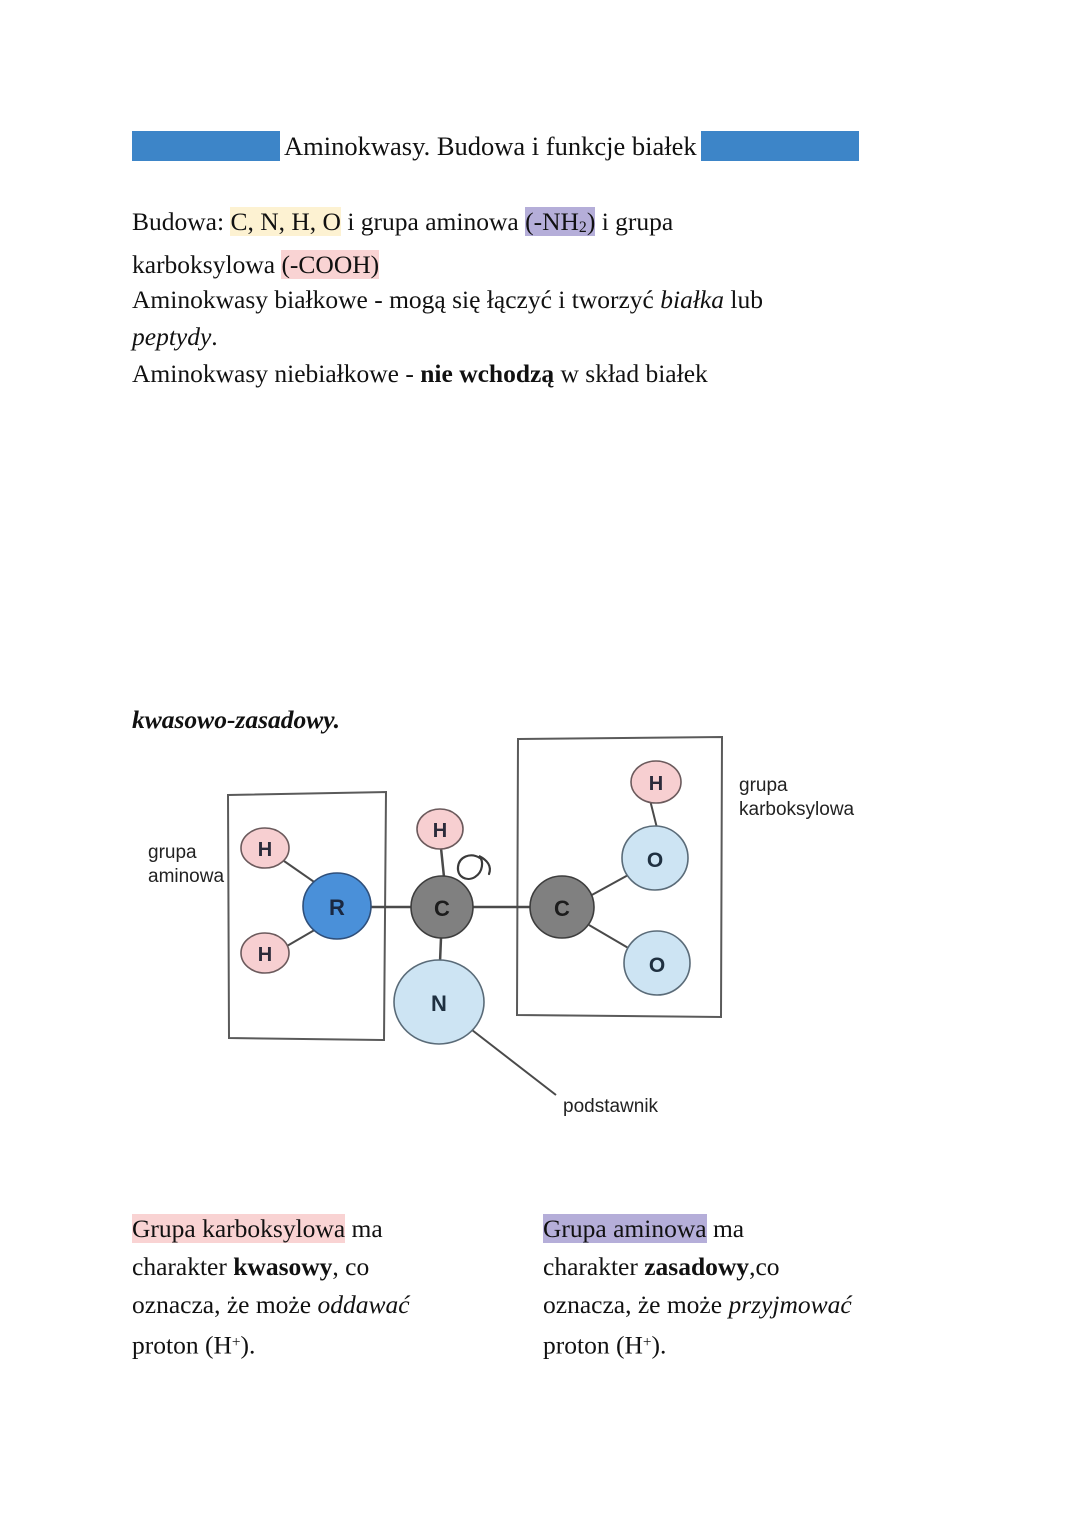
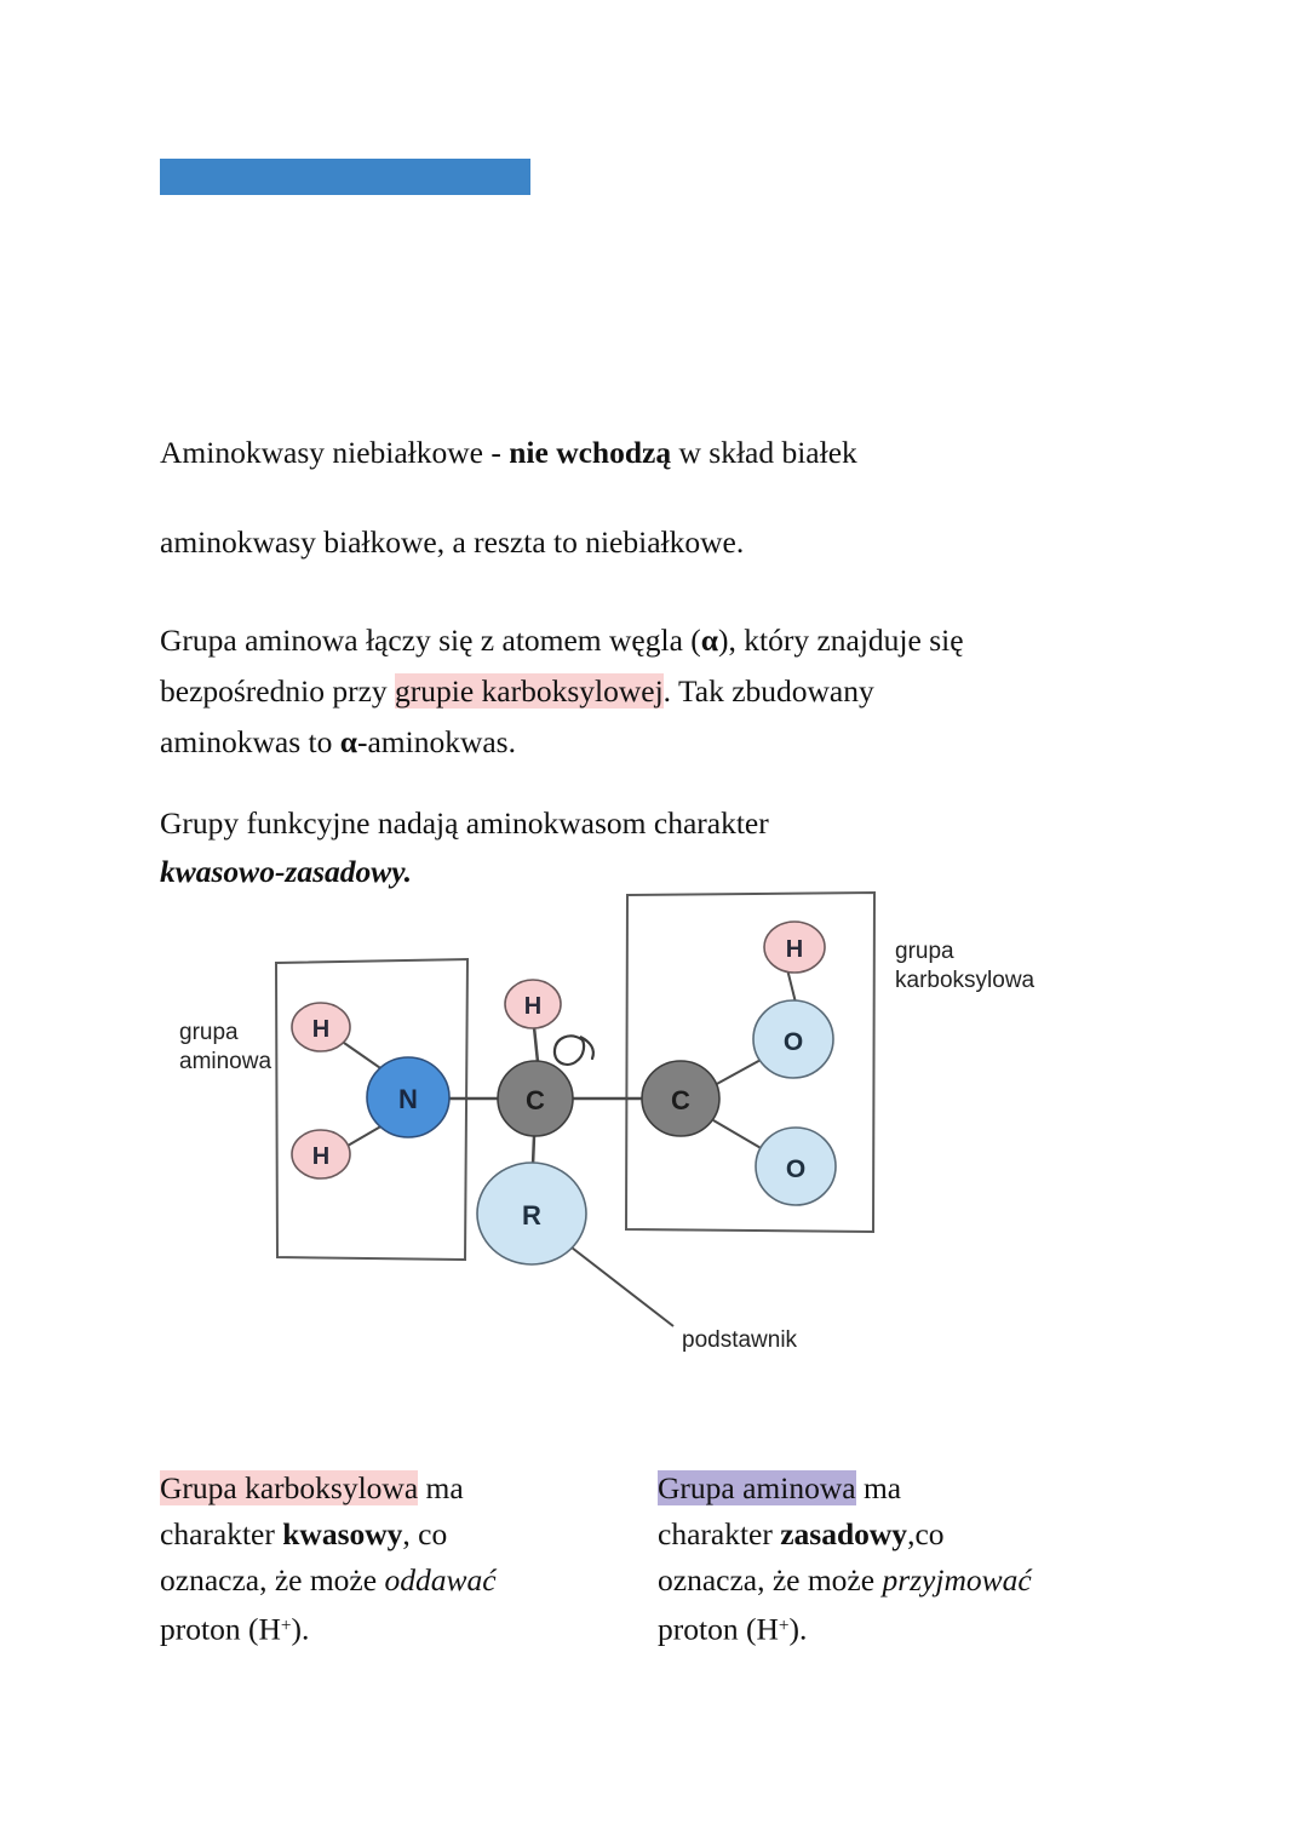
- Aminokwasy. Budowa i funkcje białek
- Budowa: C, N, H, O i grupa aminowa (-NH2) i grupa
- karboksylowa (-COOH)
- Aminokwasy białkowe - mogą się łączyć i tworzyć białka lub
- peptydy.
  Aminokwasy niebiałkowe - nie wchodzą w skład białek
+ aminokwasy białkowe, a reszta to niebiałkowe.
+ Grupa aminowa łączy się z atomem węgla (α), który znajduje się
+ bezpośrednio przy grupie karboksylowej. Tak zbudowany
+ aminokwas to α-aminokwas.
+ Grupy funkcyjne nadają aminokwasom charakter
  kwasowo-zasadowy.
  H
  H
- R
+ N
  H
  C
- N
+ R
  C
  O
  O
  H
  grupa
  aminowa
  grupa
  karboksylowa
  podstawnik
  Grupa karboksylowa ma
  charakter kwasowy, co
  oznacza, że może oddawać
  proton (H+).
  Grupa aminowa ma
  charakter zasadowy,co
  oznacza, że może przyjmować
  proton (H+).
